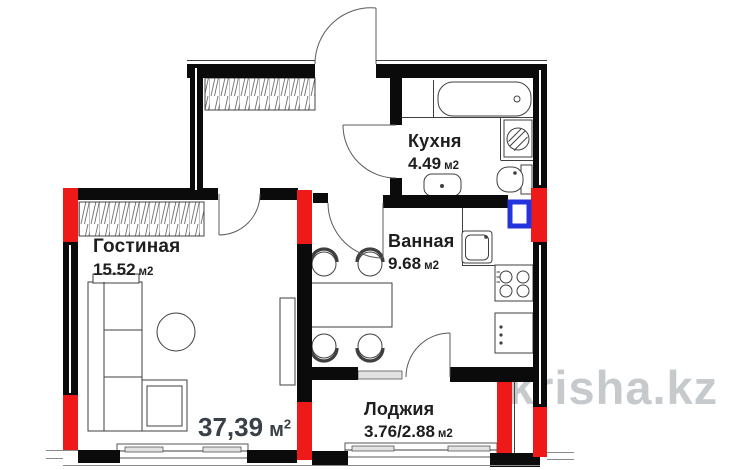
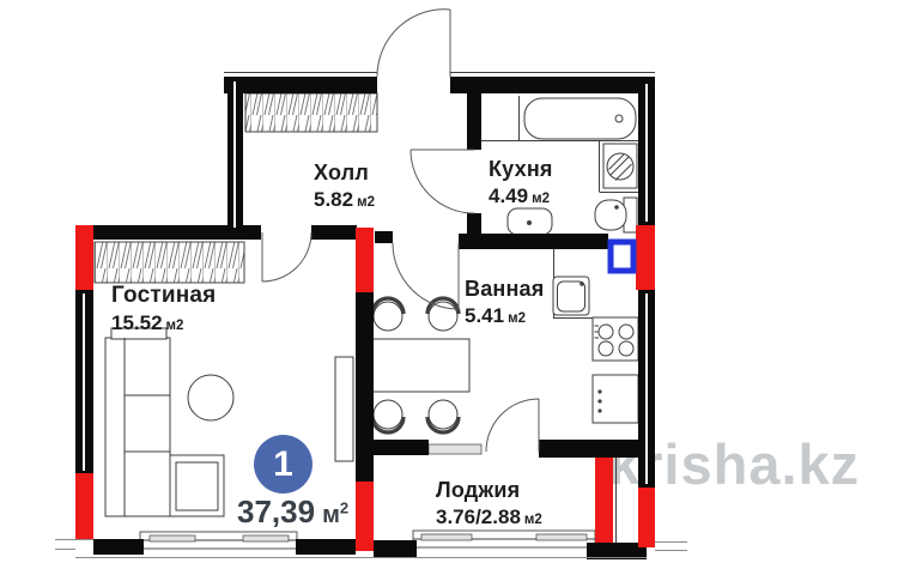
  kisha.kz
+ Холл
+ 5.82 м2
  Кухня
  4.49 м2
  Гостиная
  15.52 м2
  Ванная
- 9.68 м2
+ 5.41 м2
  Лоджия
  3.76/2.88 м2
+ 1
  37,39 м2
